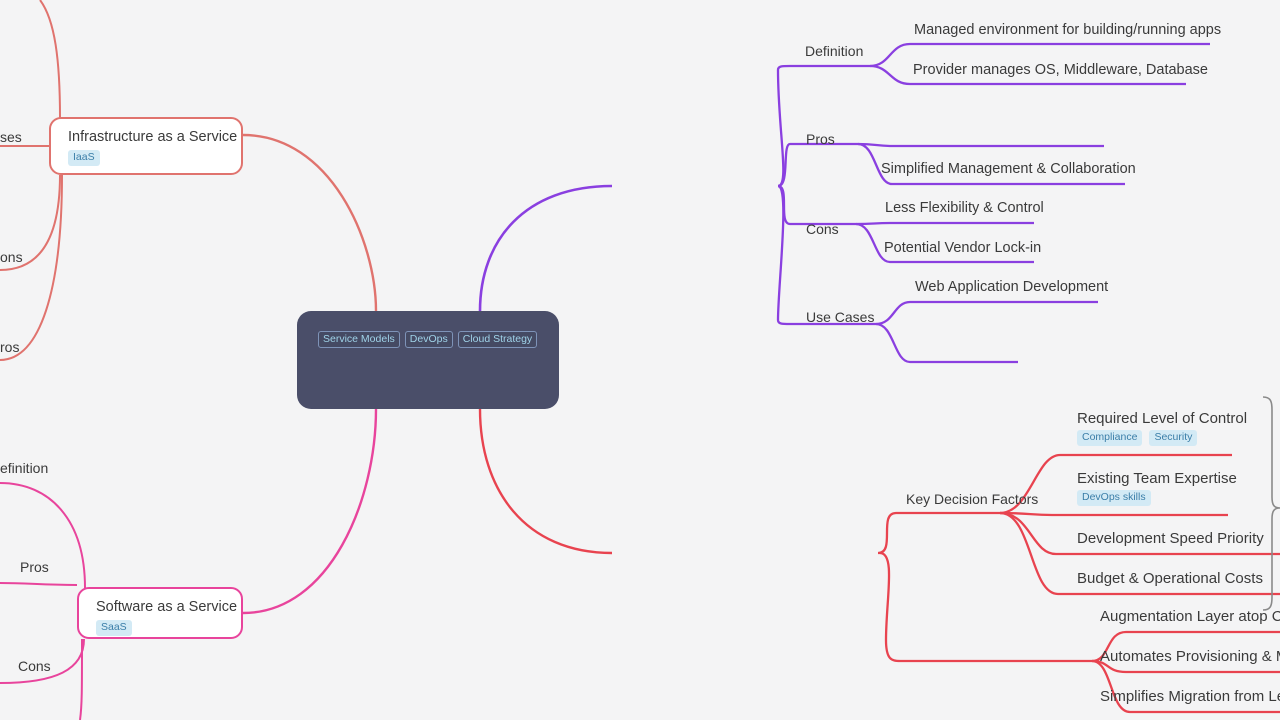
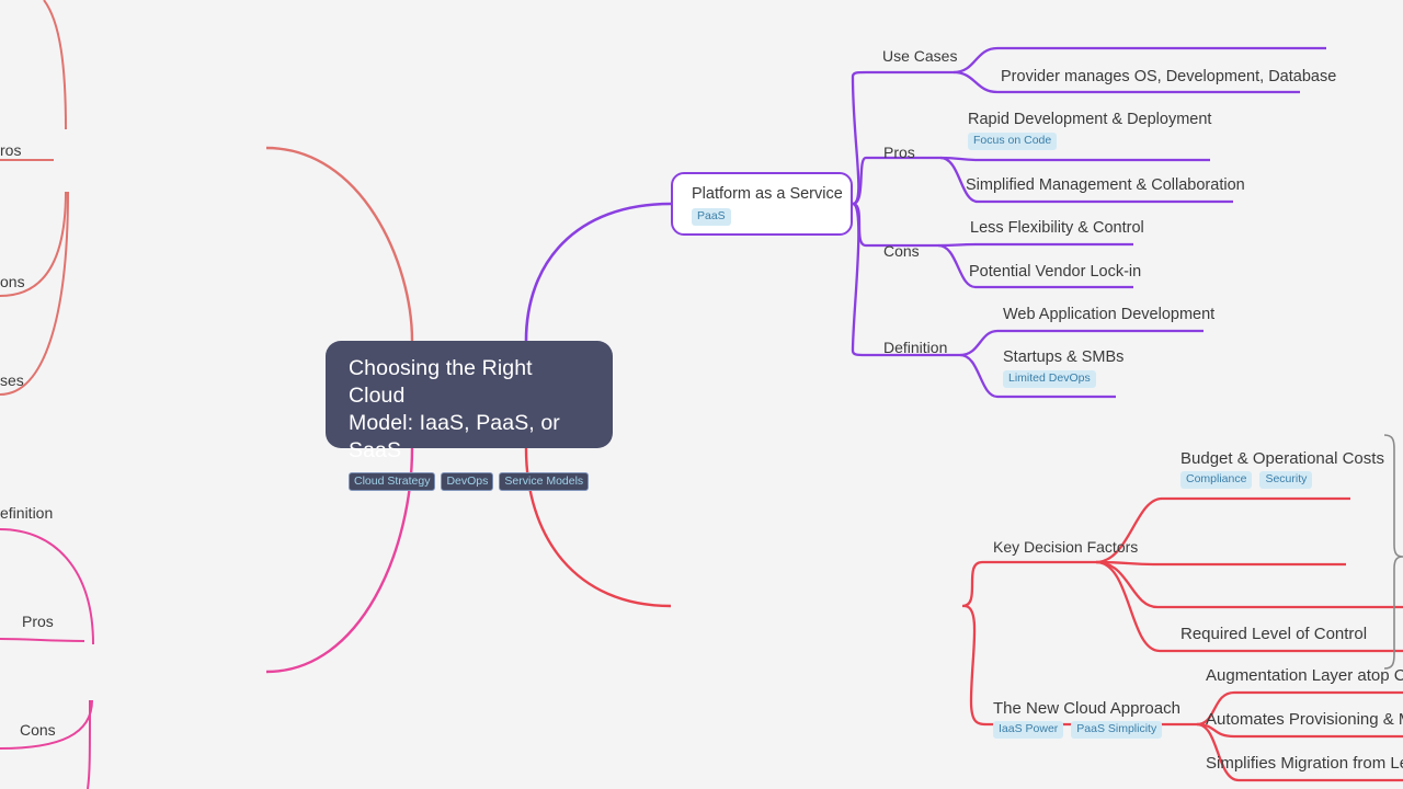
+ Choosing the Right Cloud
+ Model: IaaS, PaaS, or SaaS
- Service Models
+ Cloud Strategy
  DevOps
- Cloud Strategy
+ Service Models
- Infrastructure as a Service
- IaaS
- ses
+ ros
  ons
- ros
+ ses
- Software as a Service
- SaaS
  efinition
  Pros
  Cons
+ Platform as a Service
+ PaaS
- Definition
+ Use Cases
  Pros
  Cons
- Use Cases
+ Definition
- Managed environment for building/running apps
- Provider manages OS, Middleware, Database
+ Provider manages OS, Development, Database
+ Rapid Development & Deployment
+ Focus on Code
  Simplified Management & Collaboration
  Less Flexibility & Control
  Potential Vendor Lock-in
  Web Application Development
+ Startups & SMBs
+ Limited DevOps
  Key Decision Factors
- Required Level of Control
+ Budget & Operational Costs
  Compliance
  Security
- Existing Team Expertise
- DevOps skills
- Development Speed Priority
- Budget & Operational Costs
+ Required Level of Control
+ The New Cloud Approach
+ IaaS Power
+ PaaS Simplicity
  Augmentation Layer atop C
  Automates Provisioning &
  Simplifies Migration from L
